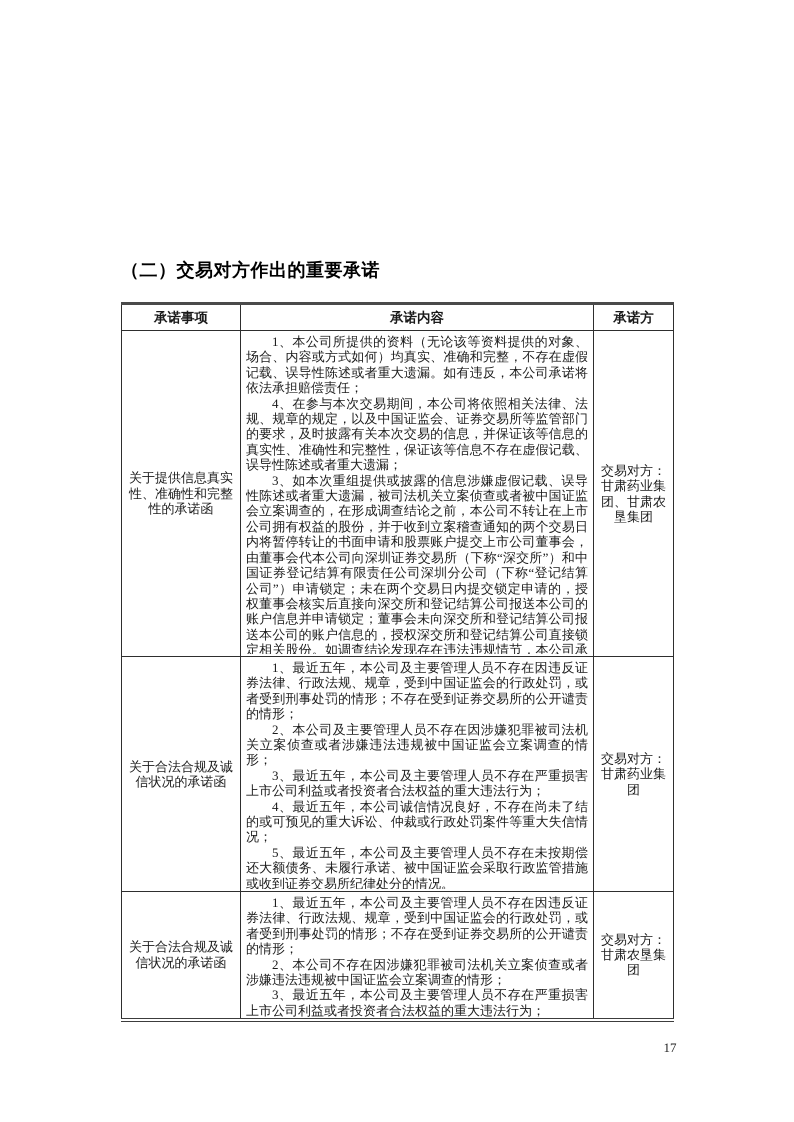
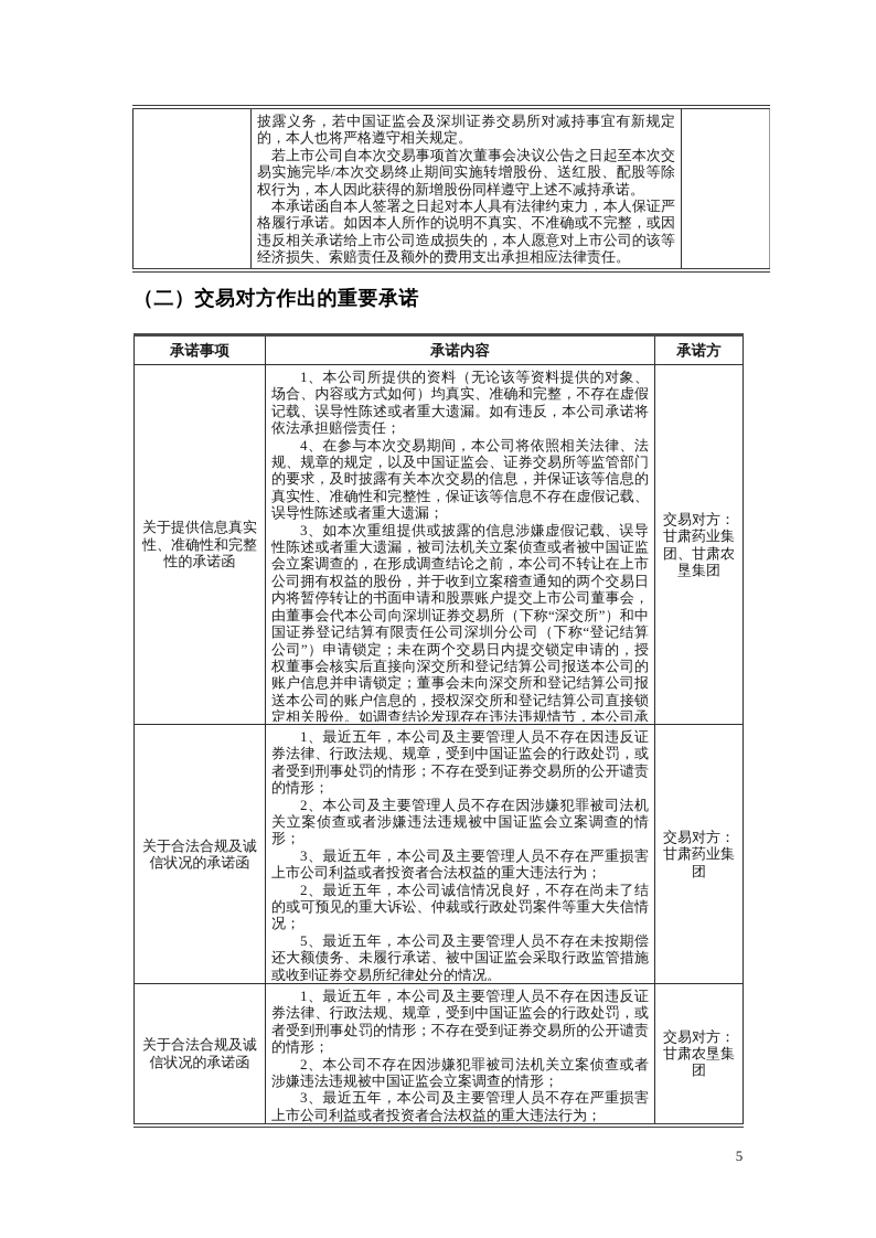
+ 	披露义务，若中国证监会及深圳证券交易所对减持事宜有新规定的，本人也将严格遵守相关规定。若上市公司自本次交易事项首次董事会决议公告之日起至本次交易实施完毕/本次交易终止期间实施转增股份、送红股、配股等除权行为，本人因此获得的新增股份同样遵守上述不减持承诺。本承诺函自本人签署之日起对本人具有法律约束力，本人保证严格履行承诺。如因本人所作的说明不真实、不准确或不完整，或因违反相关承诺给上市公司造成损失的，本人愿意对上市公司的该等经济损失、索赔责任及额外的费用支出承担相应法律责任。
  （二）交易对方作出的重要承诺
  承诺事项	承诺内容	承诺方
  关于提供信息真实性、准确性和完整性的承诺函	1、本公司所提供的资料（无论该等资料提供的对象、场合、内容或方式如何）均真实、准确和完整，不存在虚假记载、误导性陈述或者重大遗漏。如有违反，本公司承诺将依法承担赔偿责任；4、在参与本次交易期间，本公司将依照相关法律、法规、规章的规定，以及中国证监会、证券交易所等监管部门的要求，及时披露有关本次交易的信息，并保证该等信息的真实性、准确性和完整性，保证该等信息不存在虚假记载、误导性陈述或者重大遗漏；3、如本次重组提供或披露的信息涉嫌虚假记载、误导性陈述或者重大遗漏，被司法机关立案侦查或者被中国证监会立案调查的，在形成调查结论之前，本公司不转让在上市公司拥有权益的股份，并于收到立案稽查通知的两个交易日内将暂停转让的书面申请和股票账户提交上市公司董事会，由董事会代本公司向深圳证券交易所（下称“深交所”）和中国证券登记结算有限责任公司深圳分公司（下称“登记结算公司”）申请锁定；未在两个交易日内提交锁定申请的，授权董事会核实后直接向深交所和登记结算公司报送本公司的账户信息并申请锁定；董事会未向深交所和登记结算公司报送本公司的账户信息的，授权深交所和登记结算公司直接锁定相关股份。如调查结论发现存在违法违规情节，本公司承	交易对方：甘肃药业集团、甘肃农垦集团
- 关于合法合规及诚信状况的承诺函	1、最近五年，本公司及主要管理人员不存在因违反证券法律、行政法规、规章，受到中国证监会的行政处罚，或者受到刑事处罚的情形；不存在受到证券交易所的公开谴责的情形；2、本公司及主要管理人员不存在因涉嫌犯罪被司法机关立案侦查或者涉嫌违法违规被中国证监会立案调查的情形；3、最近五年，本公司及主要管理人员不存在严重损害上市公司利益或者投资者合法权益的重大违法行为；4、最近五年，本公司诚信情况良好，不存在尚未了结的或可预见的重大诉讼、仲裁或行政处罚案件等重大失信情况；5、最近五年，本公司及主要管理人员不存在未按期偿还大额债务、未履行承诺、被中国证监会采取行政监管措施或收到证券交易所纪律处分的情况。	交易对方：甘肃药业集团
+ 关于合法合规及诚信状况的承诺函	1、最近五年，本公司及主要管理人员不存在因违反证券法律、行政法规、规章，受到中国证监会的行政处罚，或者受到刑事处罚的情形；不存在受到证券交易所的公开谴责的情形；2、本公司及主要管理人员不存在因涉嫌犯罪被司法机关立案侦查或者涉嫌违法违规被中国证监会立案调查的情形；3、最近五年，本公司及主要管理人员不存在严重损害上市公司利益或者投资者合法权益的重大违法行为；2、最近五年，本公司诚信情况良好，不存在尚未了结的或可预见的重大诉讼、仲裁或行政处罚案件等重大失信情况；5、最近五年，本公司及主要管理人员不存在未按期偿还大额债务、未履行承诺、被中国证监会采取行政监管措施或收到证券交易所纪律处分的情况。	交易对方：甘肃药业集团
  关于合法合规及诚信状况的承诺函	1、最近五年，本公司及主要管理人员不存在因违反证券法律、行政法规、规章，受到中国证监会的行政处罚，或者受到刑事处罚的情形；不存在受到证券交易所的公开谴责的情形；2、本公司不存在因涉嫌犯罪被司法机关立案侦查或者涉嫌违法违规被中国证监会立案调查的情形；3、最近五年，本公司及主要管理人员不存在严重损害上市公司利益或者投资者合法权益的重大违法行为；	交易对方：甘肃农垦集团
- 17
+ 5
